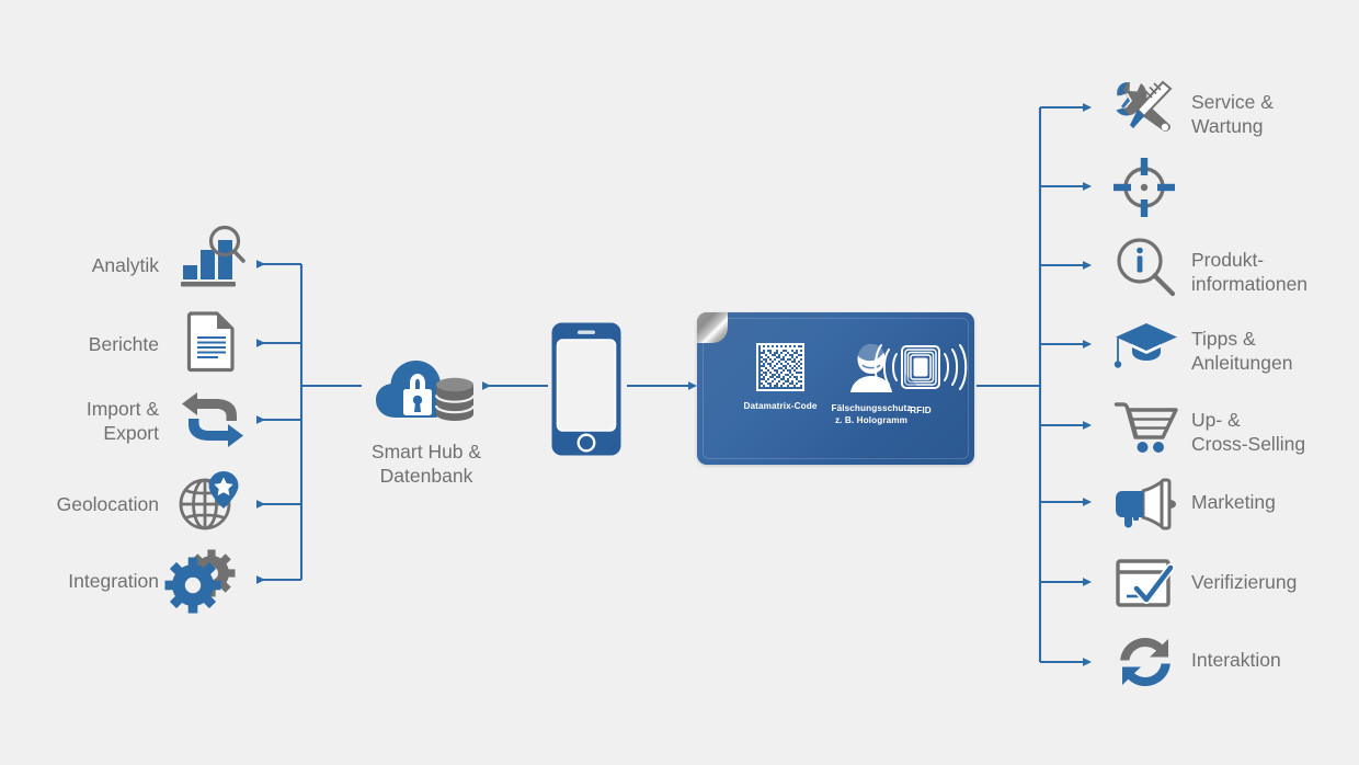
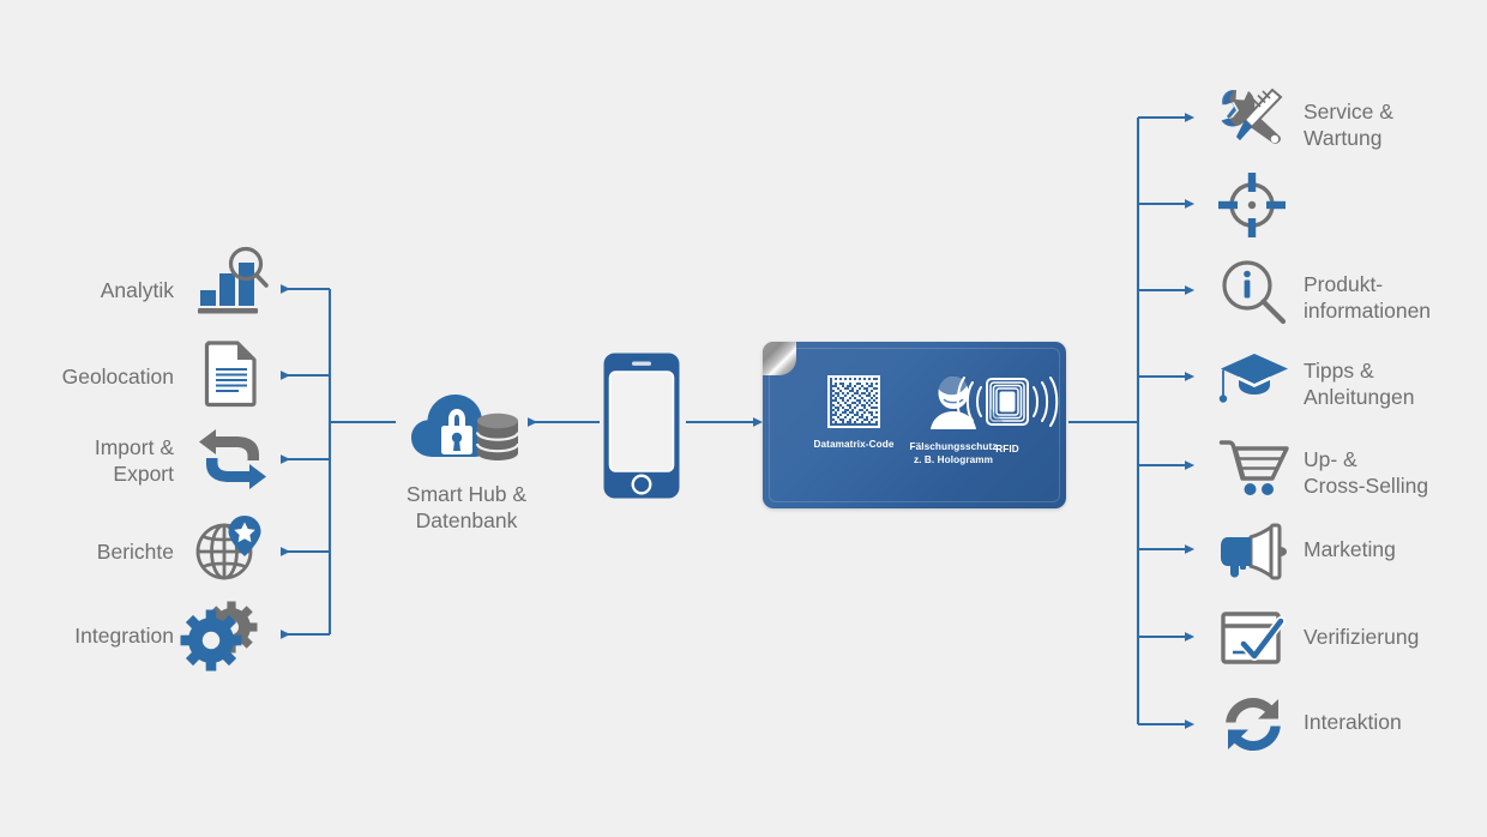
  Analytik
- Berichte
+ Geolocation
  Import &
  Export
- Geolocation
+ Berichte
  Integration
  Smart Hub &
  Datenbank
  Datamatrix-Code
  Fälschungsschutz
  z. B. Hologramm
  RFID
  Service &
  Wartung
  Produkt-
  informationen
  Tipps &
  Anleitungen
  Up- &
  Cross-Selling
  Marketing
  Verifizierung
  Interaktion
